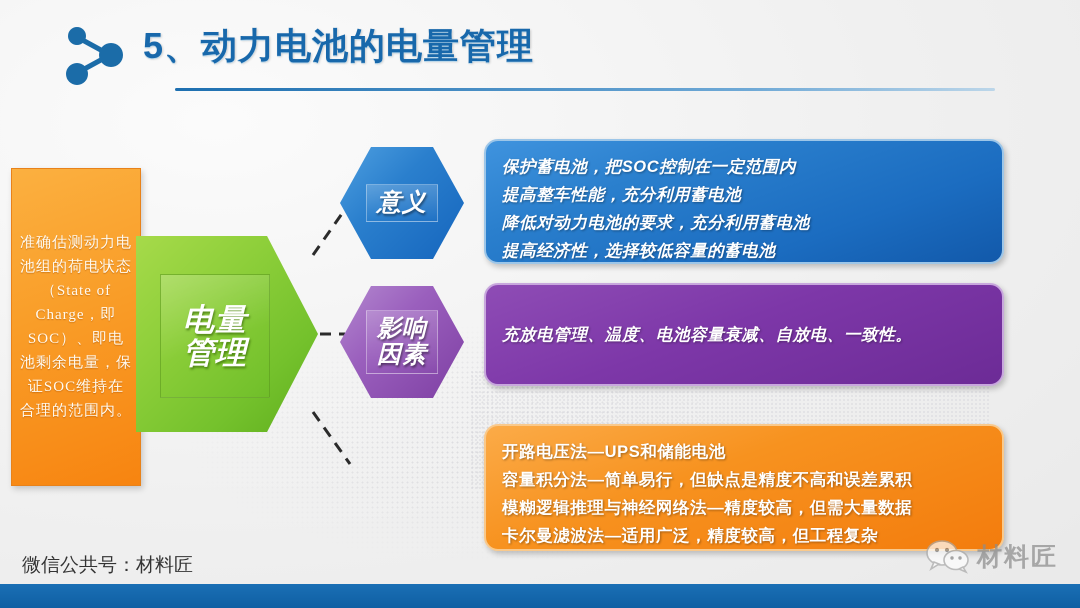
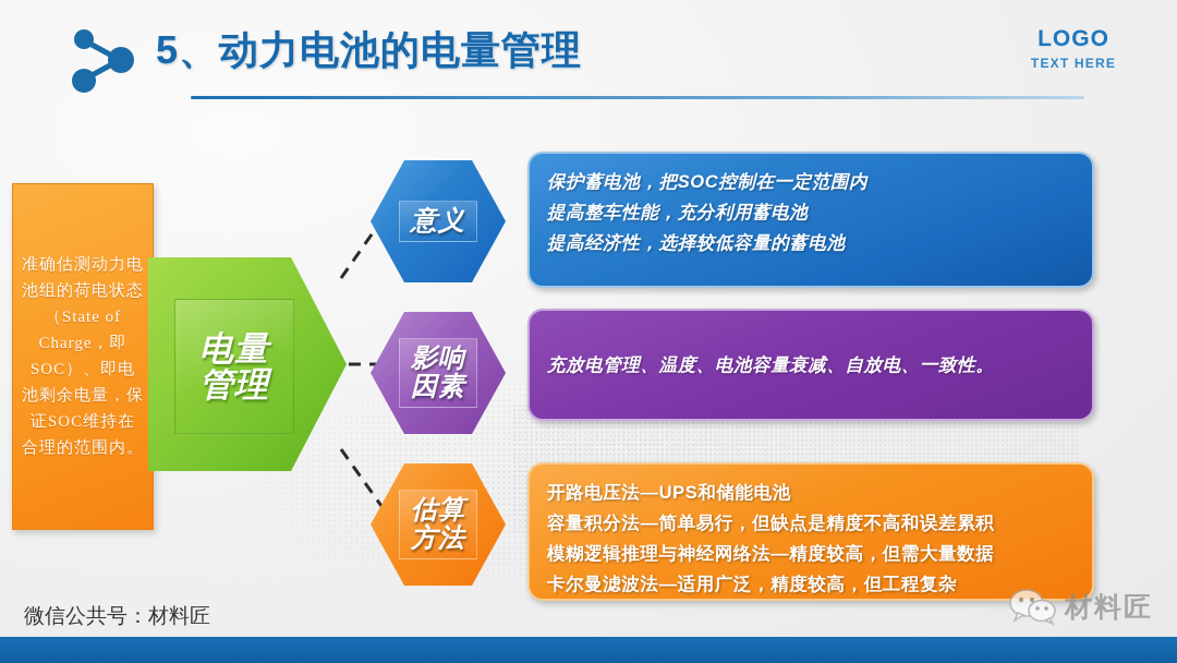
  5、动力电池的电量管理
+ LOGO
+ TEXT HERE
  准确估测动力电池组的荷电状态（State of Charge，即SOC）、即电池剩余电量，保证SOC维持在合理的范围内。
  电量
  管理
  意义
  影响
  因素
+ 估算
+ 方法
  保护蓄电池，把SOC控制在一定范围内
  提高整车性能，充分利用蓄电池
- 降低对动力电池的要求，充分利用蓄电池
  提高经济性，选择较低容量的蓄电池
  充放电管理、温度、电池容量衰减、自放电、一致性。
  开路电压法—UPS和储能电池
  容量积分法—简单易行，但缺点是精度不高和误差累积
  模糊逻辑推理与神经网络法—精度较高，但需大量数据
  卡尔曼滤波法—适用广泛，精度较高，但工程复杂
  微信公共号：材料匠
  材料匠
